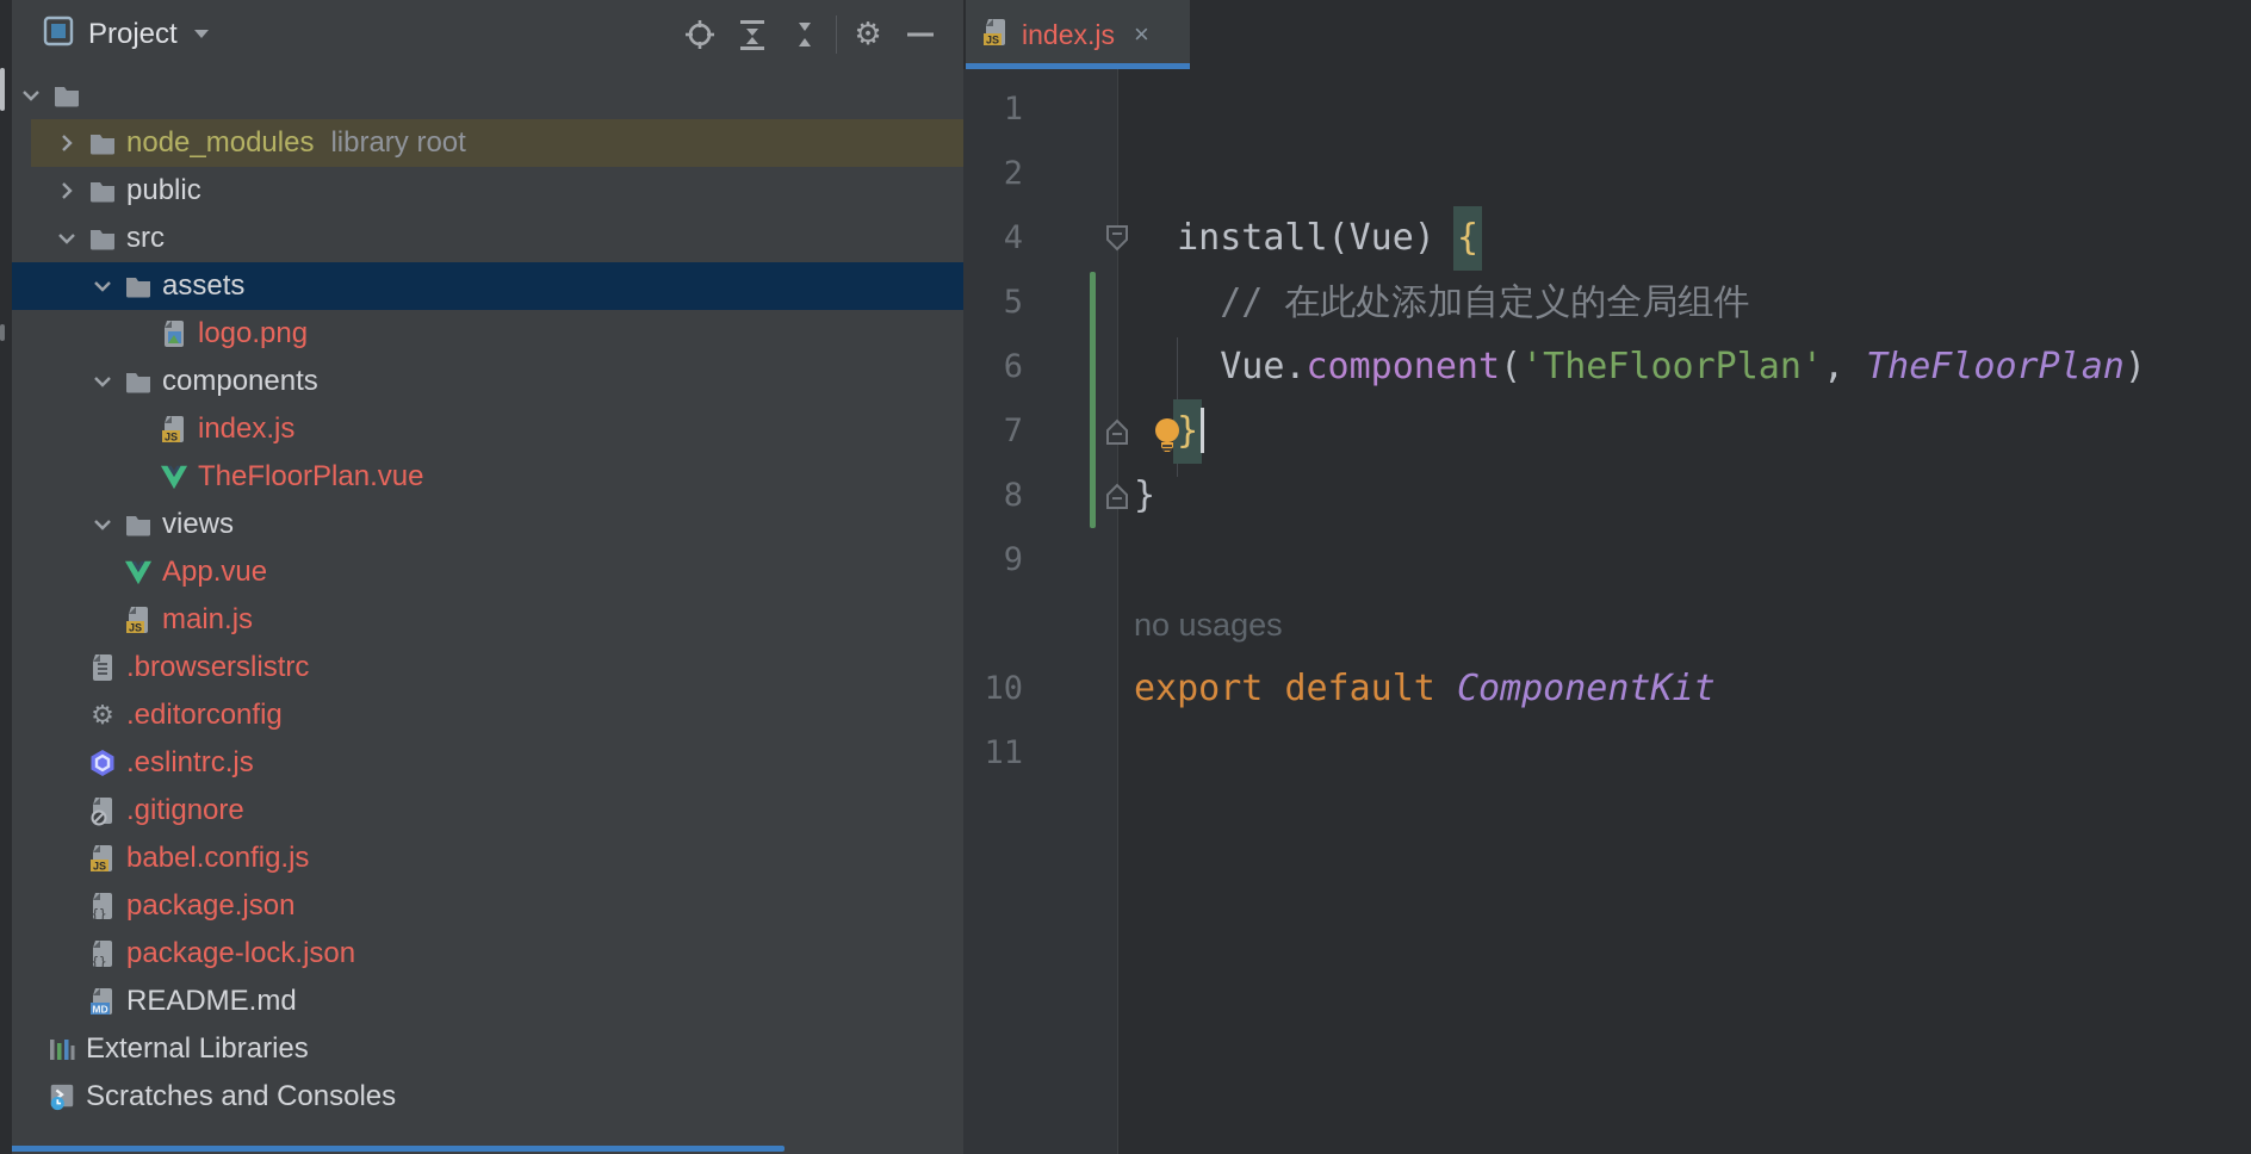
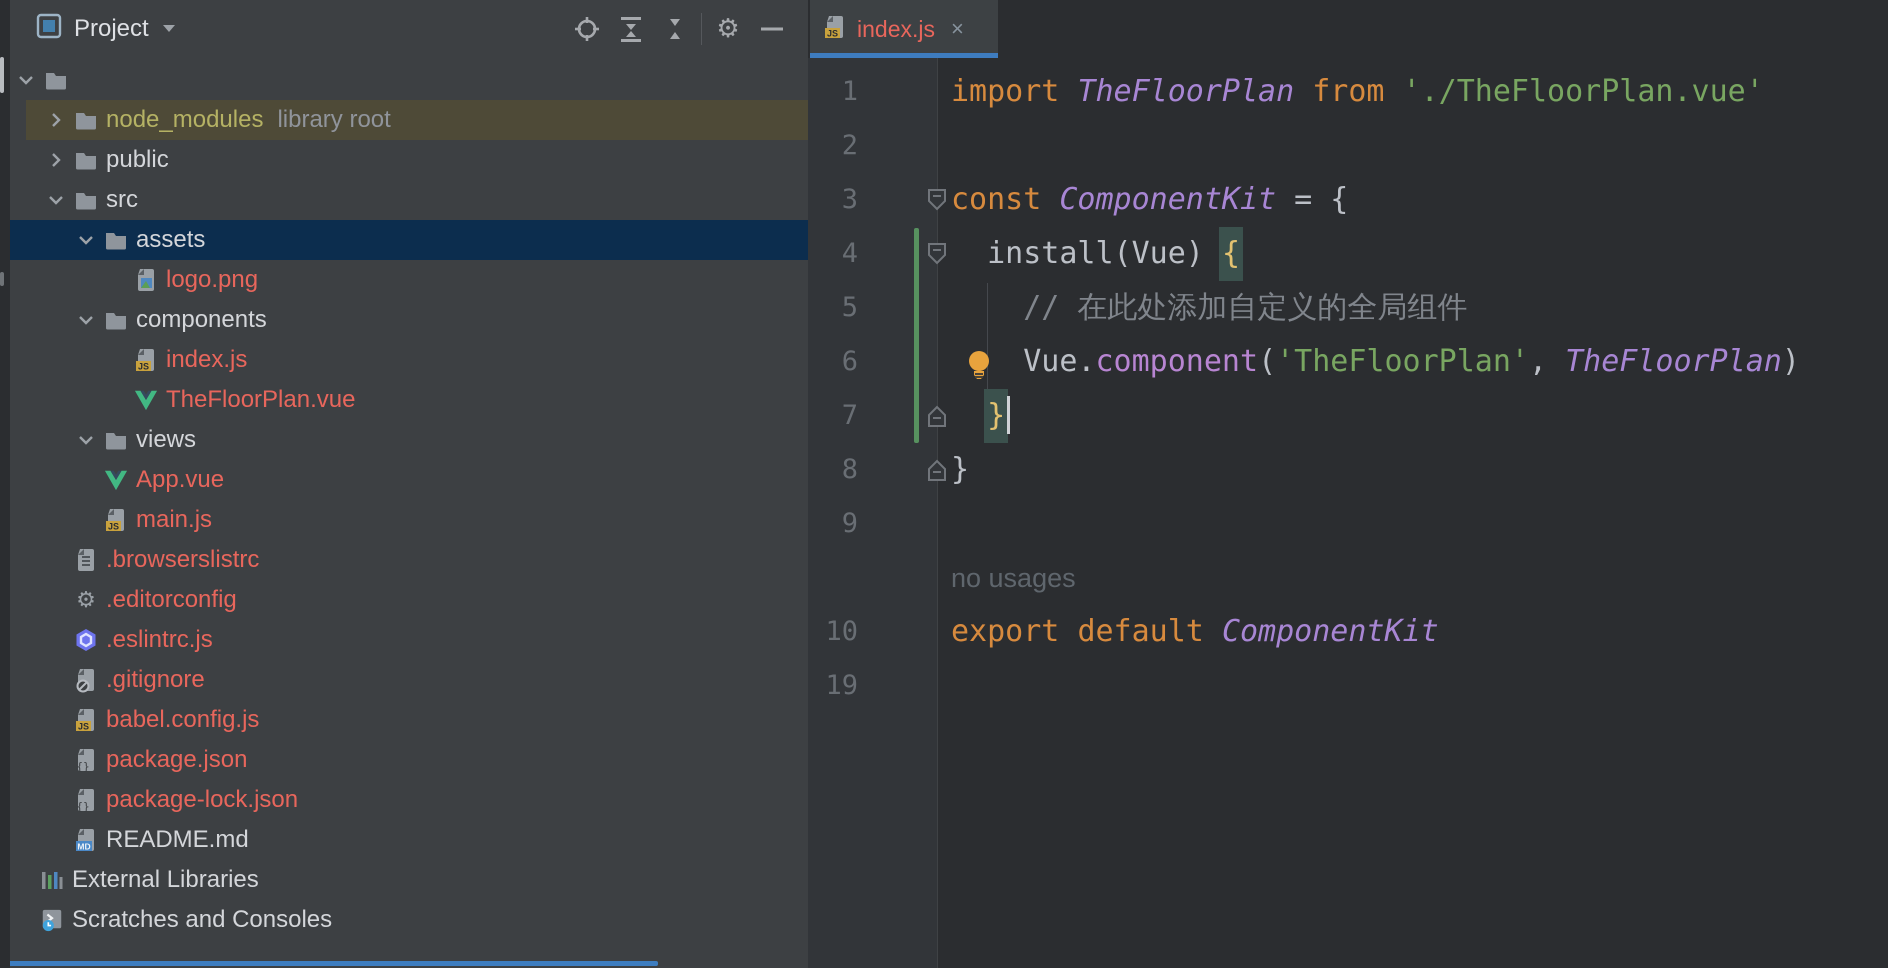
  Project
  ⚙
  node_modules library root
  public
  src
  assets
  logo.png
  components
  JS
  index.js
  TheFloorPlan.vue
  views
  App.vue
  JS
  main.js
  .browserslistrc
  ⚙
  .editorconfig
  .eslintrc.js
  .gitignore
  JS
  babel.config.js
  {}
  package.json
  {}
  package-lock.json
  MD
  README.md
  External Libraries
  Scratches and Consoles
  JS
  index.js
  ×
  1
+ import TheFloorPlan from './TheFloorPlan.vue'
  2
+ 3
+ const ComponentKit = {
  4
  install(Vue) {
  5
  // 在此处添加自定义的全局组件
  6
  Vue.component('TheFloorPlan', TheFloorPlan)
  7
  }
  8
  }
  9
  no usages
  10
  export default ComponentKit
- 11
+ 19
